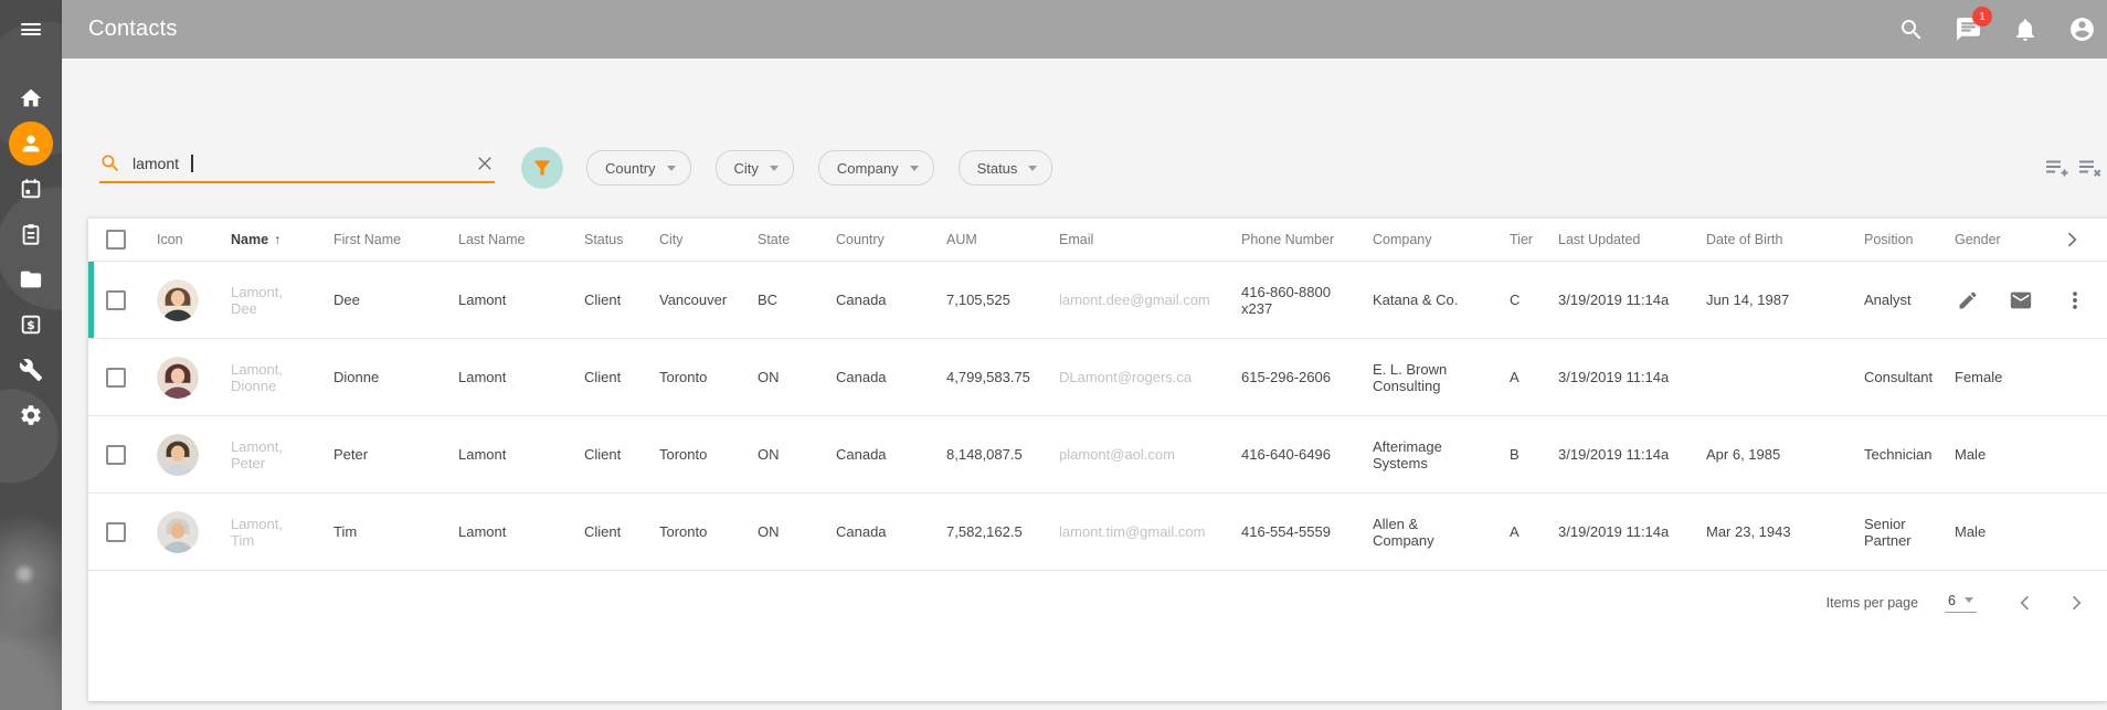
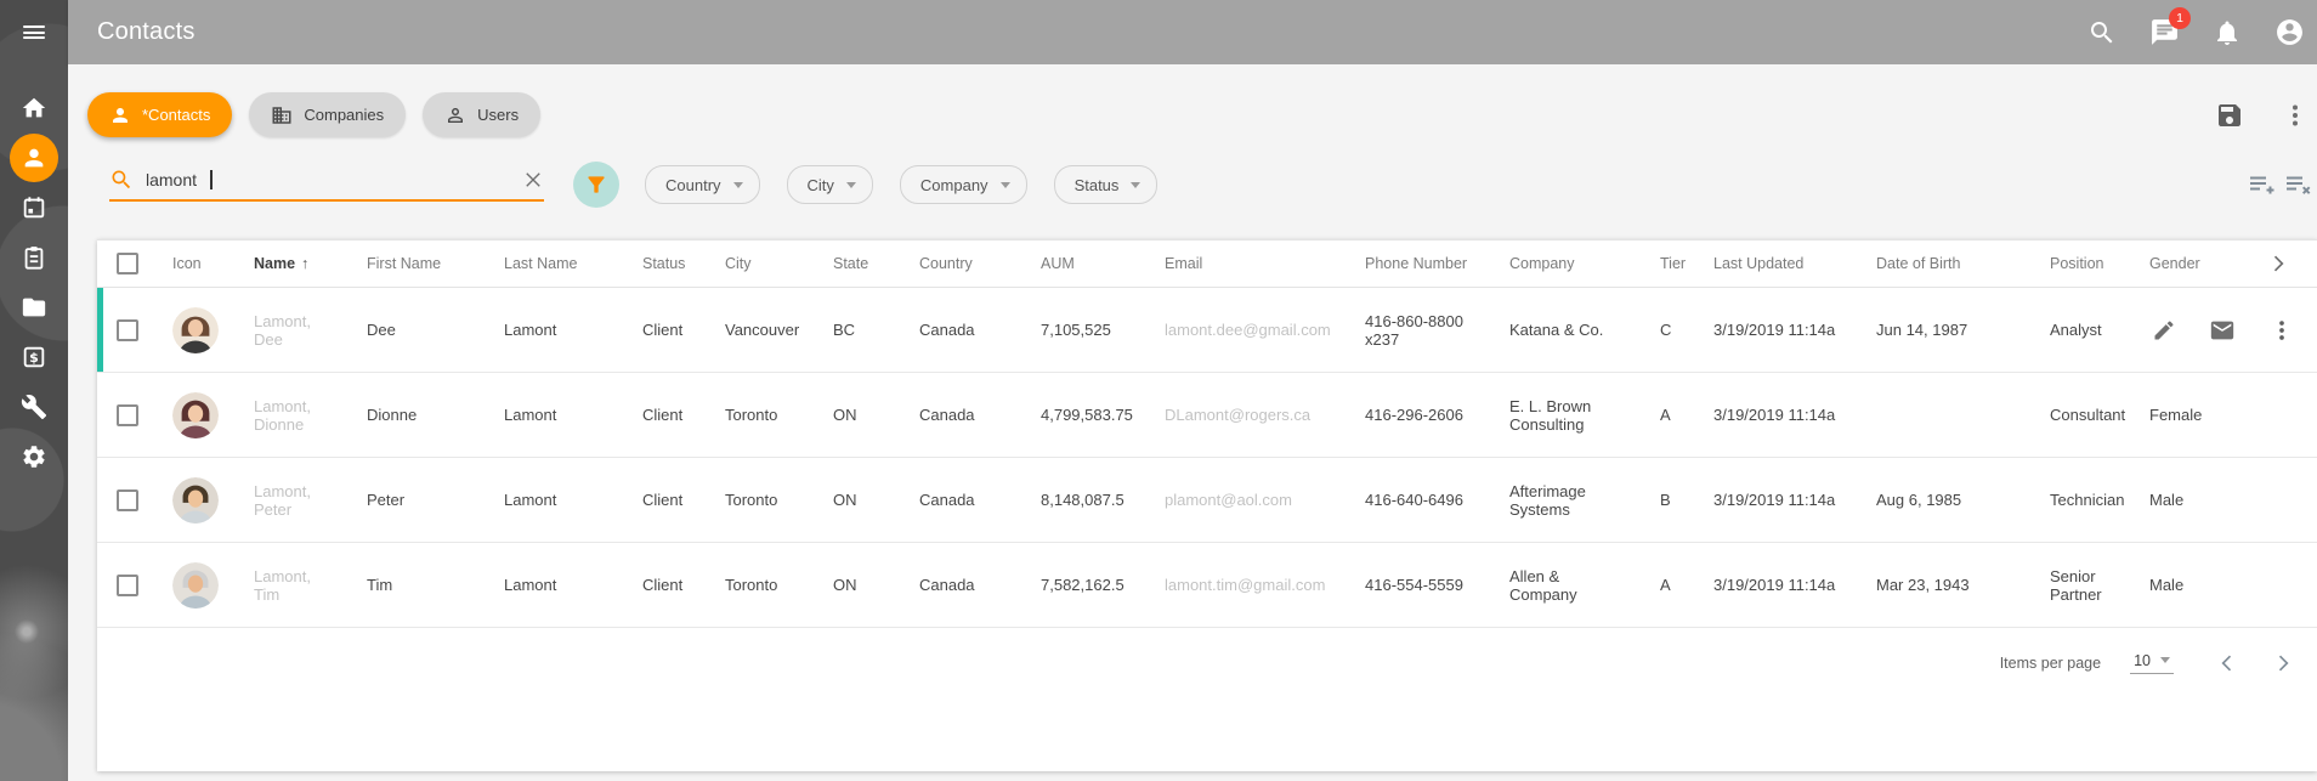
  $
  Contacts
  1
+ *Contacts
+ Companies
+ Users
  lamont
  Country
  City
  Company
  Status
  Icon
  Name
  ↑
  First Name
  Last Name
  Status
  City
  State
  Country
  AUM
  Email
  Phone Number
  Company
  Tier
  Last Updated
  Date of Birth
  Position
  Gender
  Lamont, Dee
  Dee
  Lamont
  Client
  Vancouver
  BC
  Canada
  7,105,525
  lamont.dee@gmail.com
  416-860-8800 x237
  Katana & Co.
  C
  3/19/2019 11:14a
  Jun 14, 1987
  Analyst
  Lamont, Dionne
  Dionne
  Lamont
  Client
  Toronto
  ON
  Canada
  4,799,583.75
  DLamont@rogers.ca
- 615-296-2606
+ 416-296-2606
  E. L. Brown Consulting
  A
  3/19/2019 11:14a
  Consultant
  Female
  Lamont, Peter
  Peter
  Lamont
  Client
  Toronto
  ON
  Canada
  8,148,087.5
  plamont@aol.com
  416-640-6496
  Afterimage Systems
  B
  3/19/2019 11:14a
- Apr 6, 1985
+ Aug 6, 1985
  Technician
  Male
  Lamont, Tim
  Tim
  Lamont
  Client
  Toronto
  ON
  Canada
  7,582,162.5
  lamont.tim@gmail.com
  416-554-5559
  Allen & Company
  A
  3/19/2019 11:14a
  Mar 23, 1943
  Senior Partner
  Male
  Items per page
- 6
+ 10
